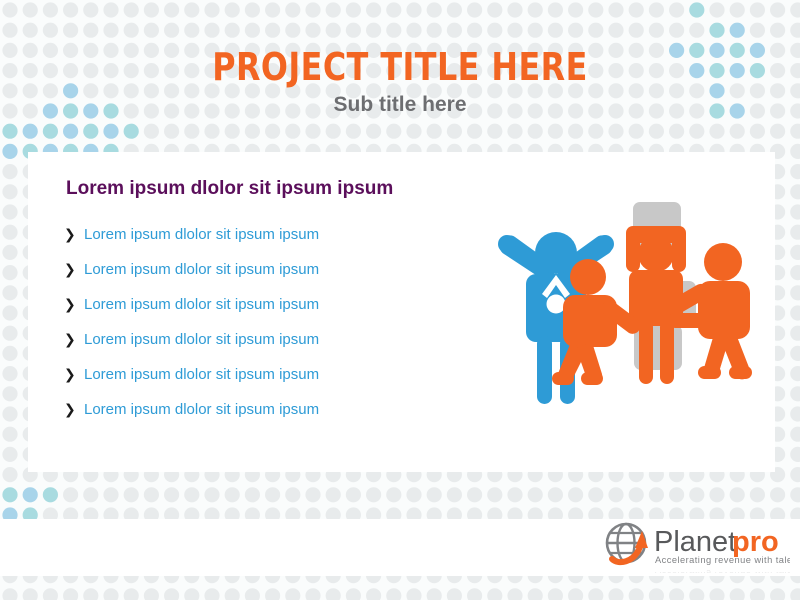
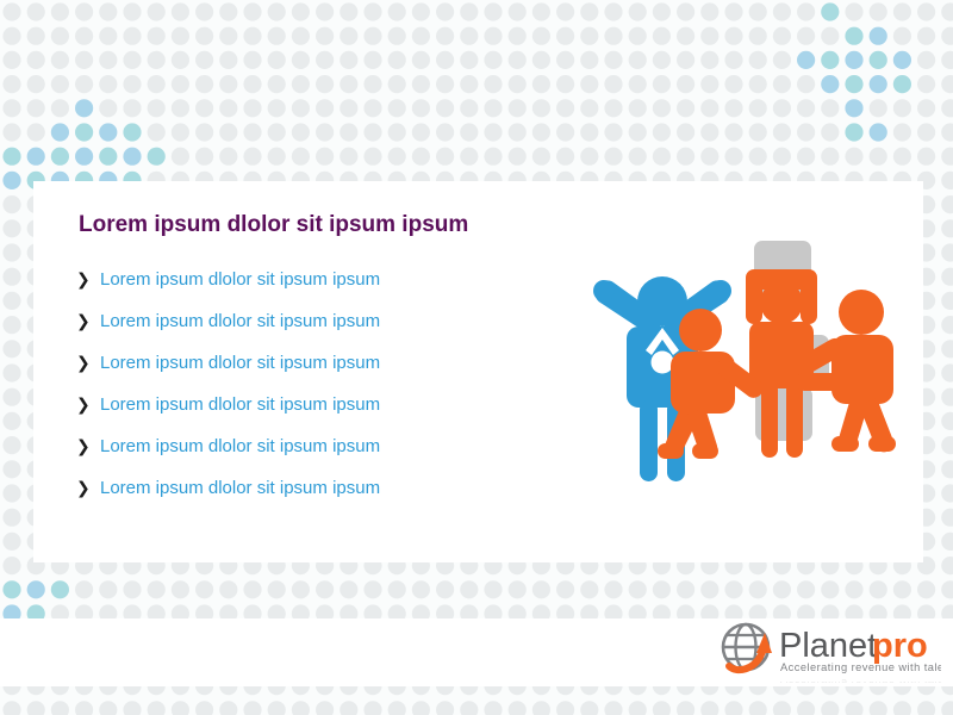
- PROJECT TITLE HERE
- Sub title here
  Lorem ipsum dlolor sit ipsum ipsum
  ❯
  Lorem ipsum dlolor sit ipsum ipsum
  ❯
  Lorem ipsum dlolor sit ipsum ipsum
  ❯
  Lorem ipsum dlolor sit ipsum ipsum
  ❯
  Lorem ipsum dlolor sit ipsum ipsum
  ❯
  Lorem ipsum dlolor sit ipsum ipsum
  ❯
  Lorem ipsum dlolor sit ipsum ipsum
  Planet
  pro
  Accelerating revenue with tale
